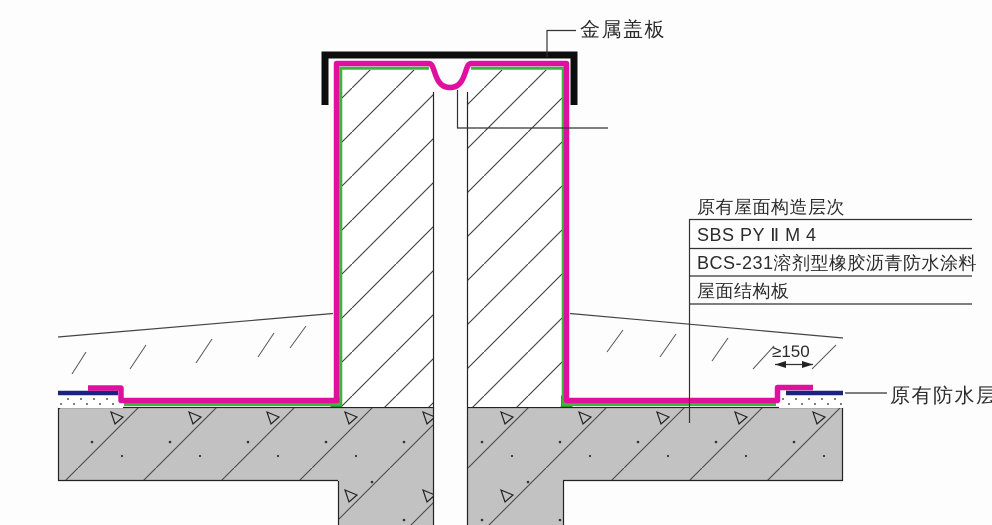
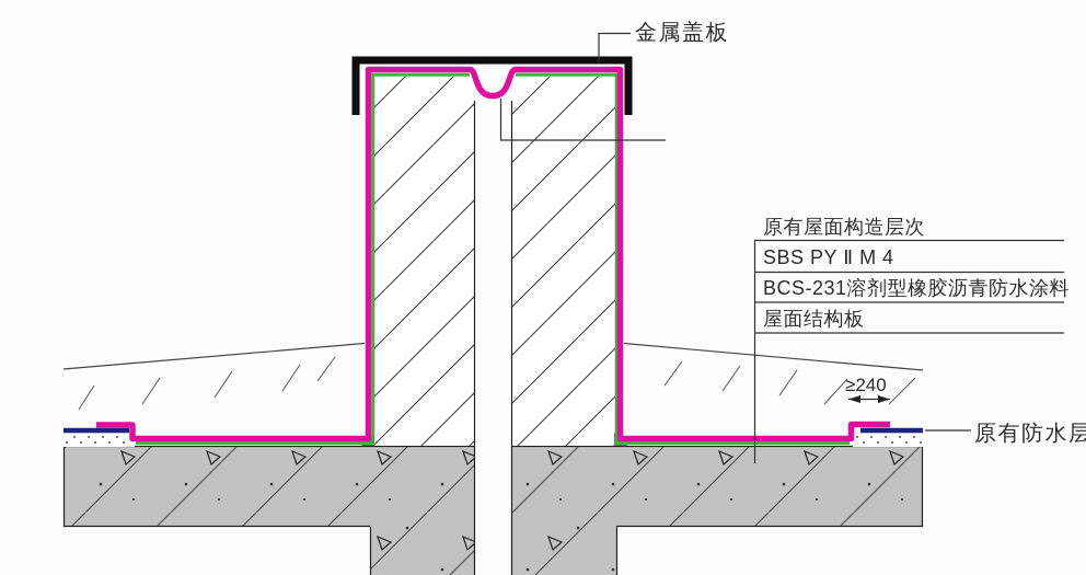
  金属盖板
  原有屋面构造层次
  SBS PY Ⅱ M 4
  BCS-231溶剂型橡胶沥青防水涂料
  屋面结构板
- ≥150
+ ≥240
  原有防水层
